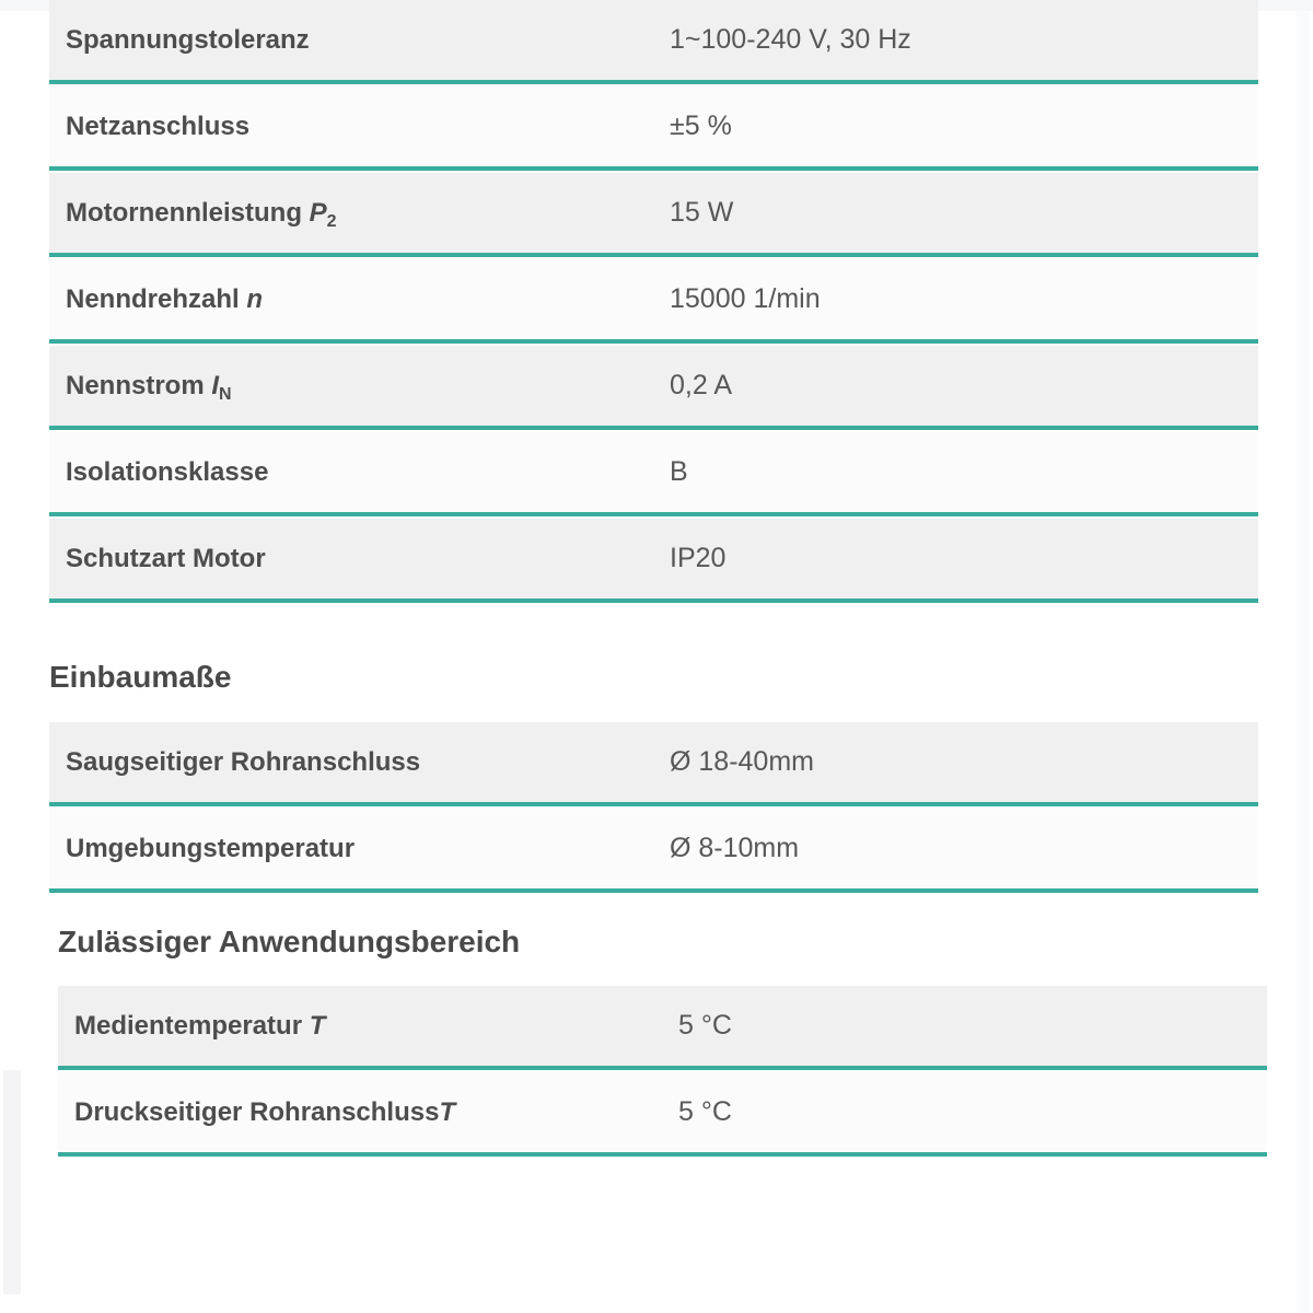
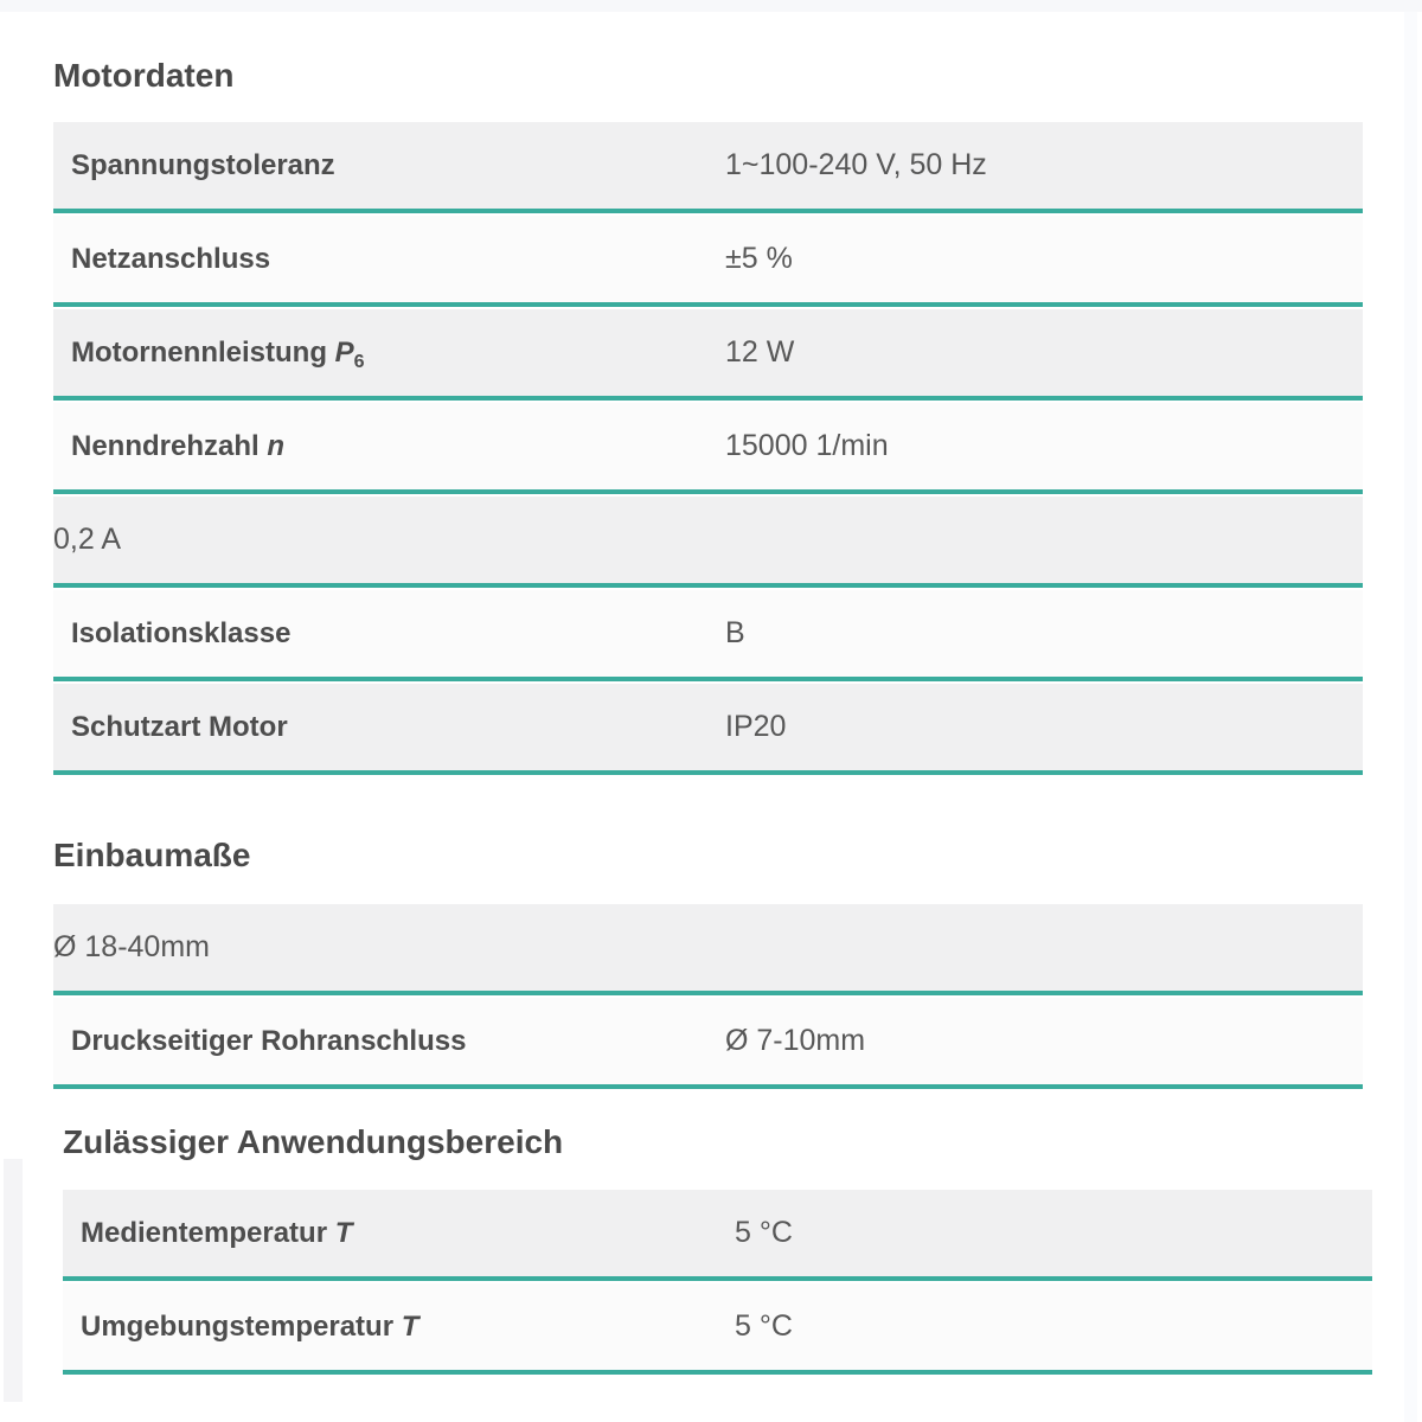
+ Motordaten
  Spannungstoleranz
- 1~100-240 V, 30 Hz
+ 1~100-240 V, 50 Hz
  Netzanschluss
  ±5 %
- Motornennleistung P2
+ Motornennleistung P6
- 15 W
+ 12 W
  Nenndrehzahl n
  15000 1/min
- Nennstrom IN
  0,2 A
  Isolationsklasse
  B
  Schutzart Motor
  IP20
  Einbaumaße
- Saugseitiger Rohranschluss
  Ø 18-40mm
- Umgebungstemperatur
+ Druckseitiger Rohranschluss
- Ø 8-10mm
+ Ø 7-10mm
  Zulässiger Anwendungsbereich
  Medientemperatur T
  5 °C
- Druckseitiger RohranschlussT
+ Umgebungstemperatur T
  5 °C
